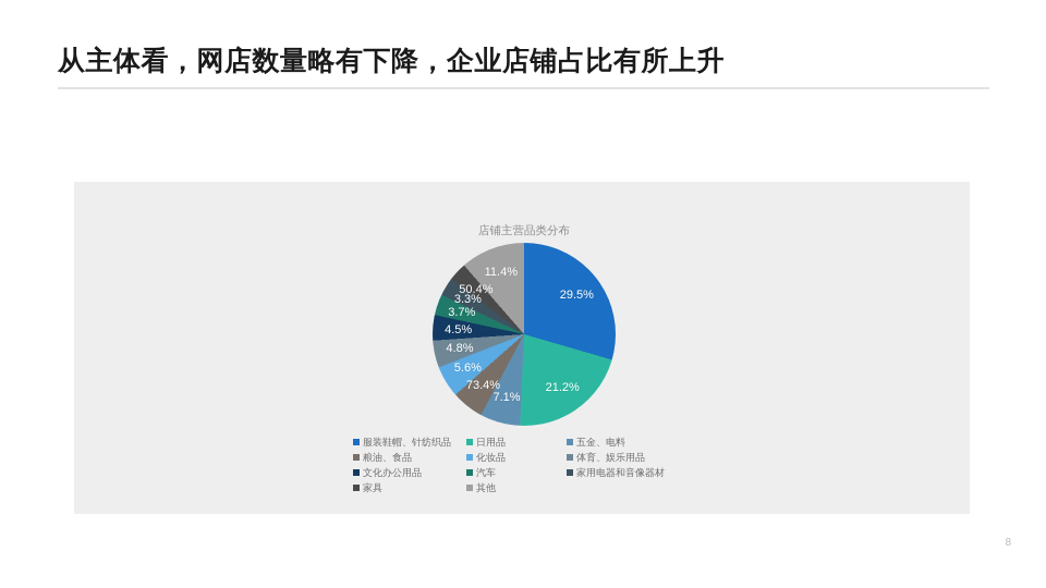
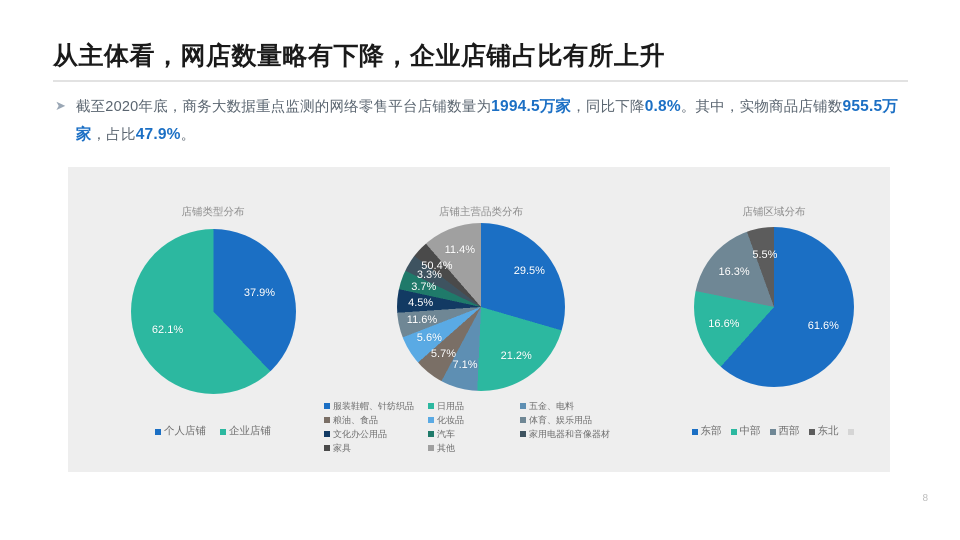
  从主体看，网店数量略有下降，企业店铺占比有所上升
+ ➤
+ 截至2020年底，商务大数据重点监测的网络零售平台店铺数量为1994.5万家，同比下降0.8%。其中，实物商品店铺数955.5万家，占比47.9%。
+ 店铺类型分布
+ 37.9%
+ 62.1%
+ 个人店铺
+ 企业店铺
  店铺主营品类分布
  服装鞋帽、针纺织品
  日用品
  五金、电料
  粮油、食品
  化妆品
  体育、娱乐用品
  文化办公用品
  汽车
  家用电器和音像器材
  家具
  其他
  29.5%
  21.2%
  7.1%
- 73.4%
+ 5.7%
  5.6%
- 4.8%
+ 11.6%
  4.5%
  3.7%
  3.3%
  50.4%
  11.4%
+ 店铺区域分布
+ 东部
+ 中部
+ 西部
+ 东北
+ 61.6%
+ 16.6%
+ 16.3%
+ 5.5%
  8
